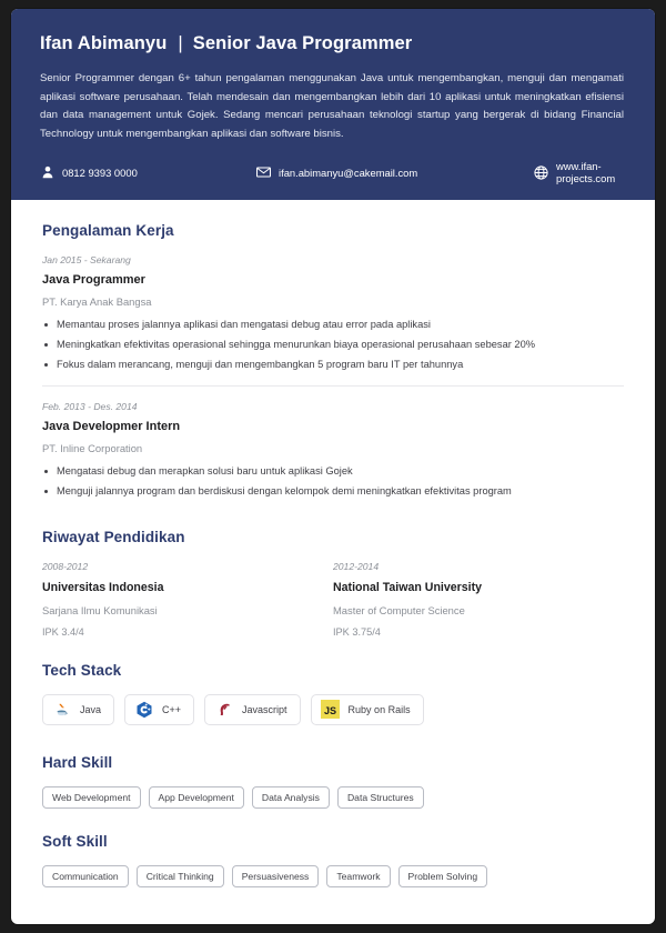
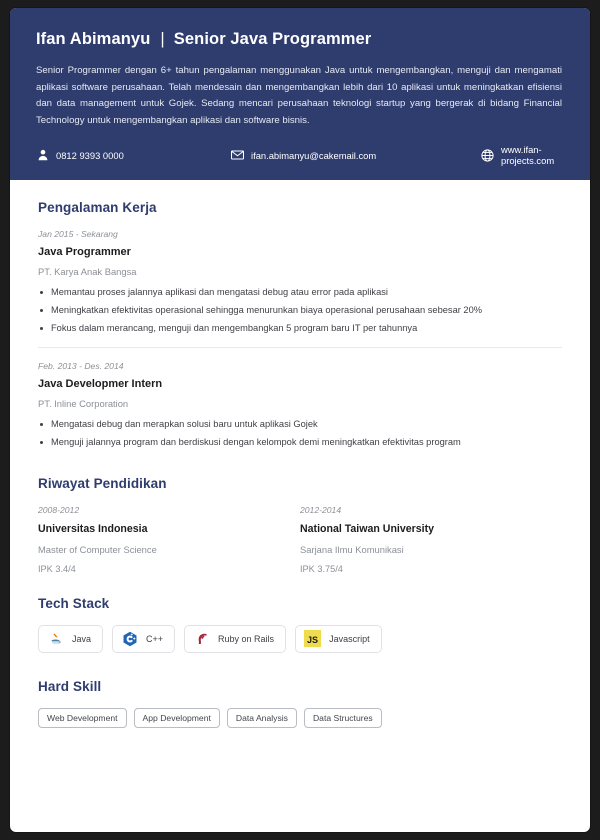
  Ifan Abimanyu
  |
  Senior Java Programmer
  Senior Programmer dengan 6+ tahun pengalaman menggunakan Java untuk mengembangkan, menguji dan mengamati aplikasi software perusahaan. Telah mendesain dan mengembangkan lebih dari 10 aplikasi untuk meningkatkan efisiensi dan data management untuk Gojek. Sedang mencari perusahaan teknologi startup yang bergerak di bidang Financial Technology untuk mengembangkan aplikasi dan software bisnis.
  0812 9393 0000
  ifan.abimanyu@cakemail.com
  www.ifan-projects.com
  Pengalaman Kerja
  Jan 2015 - Sekarang
  Java Programmer
  PT. Karya Anak Bangsa
  Memantau proses jalannya aplikasi dan mengatasi debug atau error pada aplikasi
  Meningkatkan efektivitas operasional sehingga menurunkan biaya operasional perusahaan sebesar 20%
  Fokus dalam merancang, menguji dan mengembangkan 5 program baru IT per tahunnya
  Feb. 2013 - Des. 2014
  Java Developmer Intern
  PT. Inline Corporation
  Mengatasi debug dan merapkan solusi baru untuk aplikasi Gojek
  Menguji jalannya program dan berdiskusi dengan kelompok demi meningkatkan efektivitas program
  Riwayat Pendidikan
  2008-2012
  Universitas Indonesia
- Sarjana Ilmu Komunikasi
+ Master of Computer Science
  IPK 3.4/4
  2012-2014
  National Taiwan University
- Master of Computer Science
+ Sarjana Ilmu Komunikasi
  IPK 3.75/4
  Tech Stack
  Java
  C++
- Javascript
+ Ruby on Rails
  JS
- Ruby on Rails
+ Javascript
  Hard Skill
  Web Development
  App Development
  Data Analysis
  Data Structures
- Soft Skill
- Communication
- Critical Thinking
- Persuasiveness
- Teamwork
- Problem Solving
